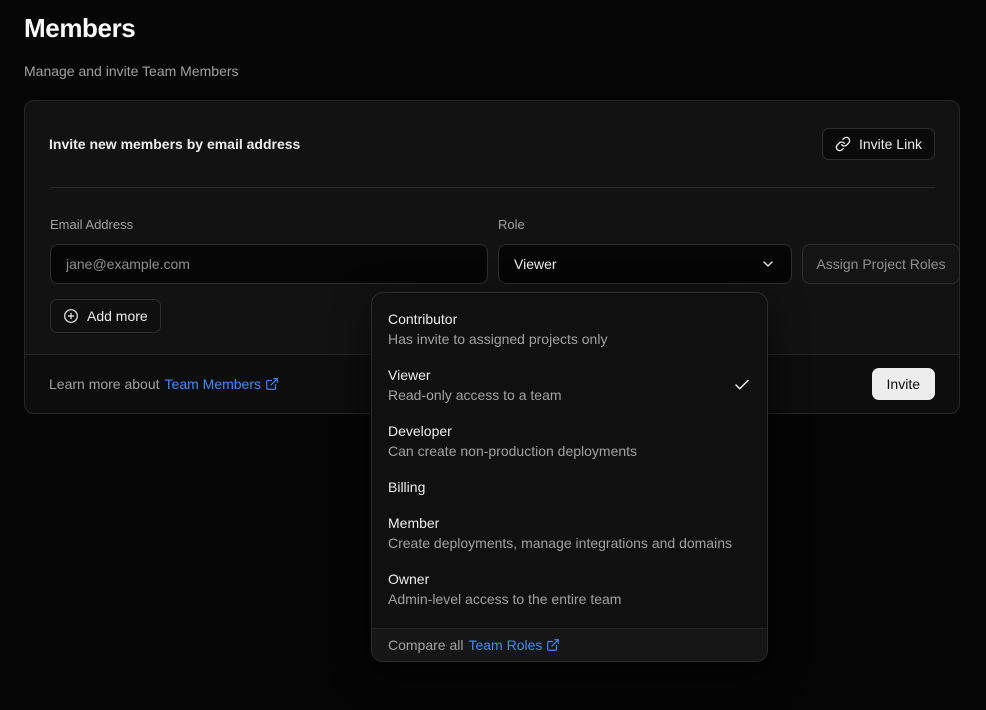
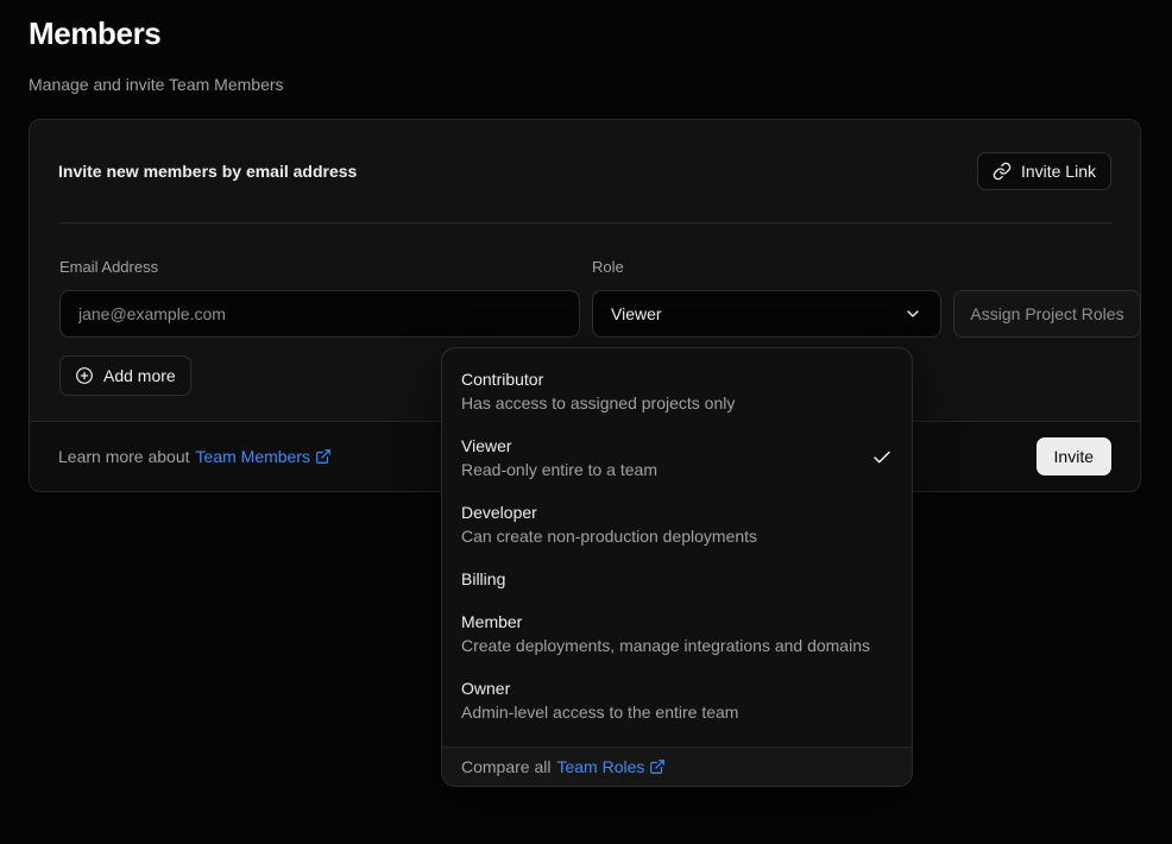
  Members
  Manage and invite Team Members
  Invite new members by email address
  Invite Link
  Email Address
  Role
  jane@example.com
  Viewer
  Assign Project Roles
  Add more
  Learn more about
  Team Members
  Invite
  Contributor
- Has invite to assigned projects only
+ Has access to assigned projects only
  Viewer
- Read-only access to a team
+ Read-only entire to a team
  Developer
  Can create non-production deployments
  Billing
  Member
  Create deployments, manage integrations and domains
  Owner
  Admin-level access to the entire team
  Compare all
  Team Roles
